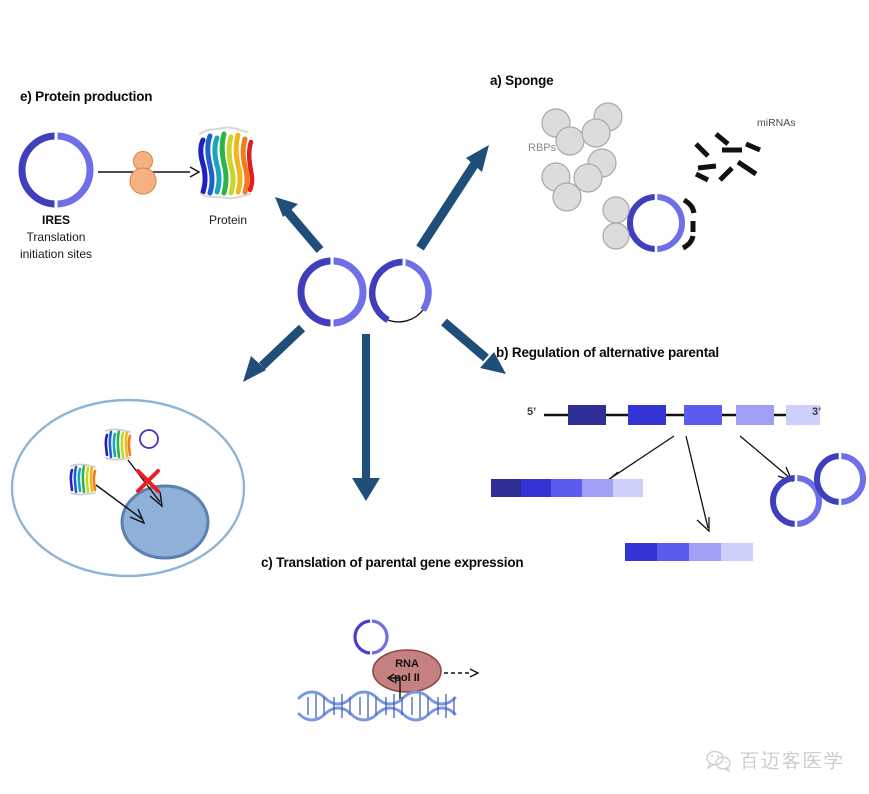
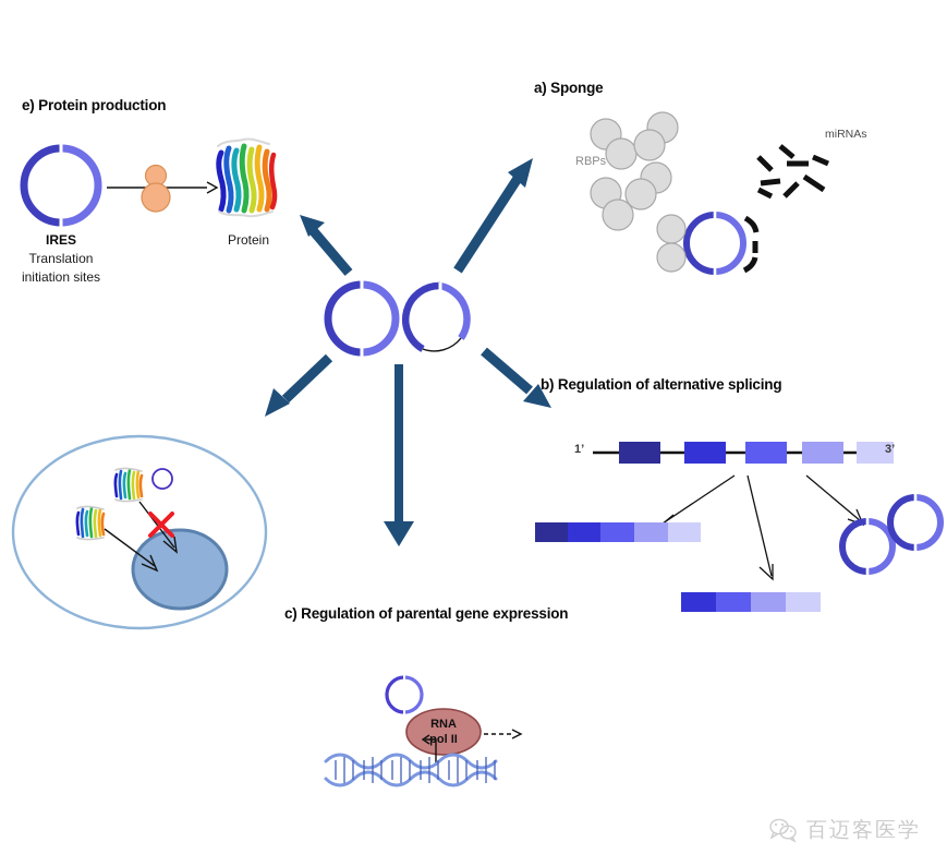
  e) Protein production
  IRES
  Translation
  initiation sites
  Protein
  a) Sponge
  RBPs
  miRNAs
- b) Regulation of alternative parental
+ b) Regulation of alternative splicing
- 5’
+ 1’
  3’
- c) Translation of parental gene expression
+ c) Regulation of parental gene expression
  RNA
  ol II
  百迈客医学
